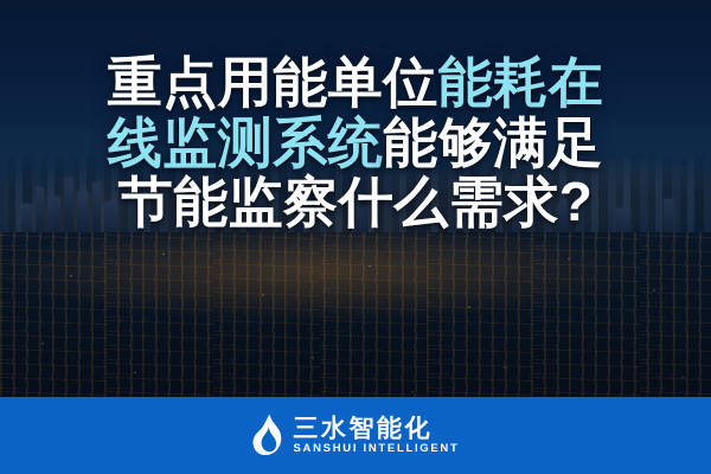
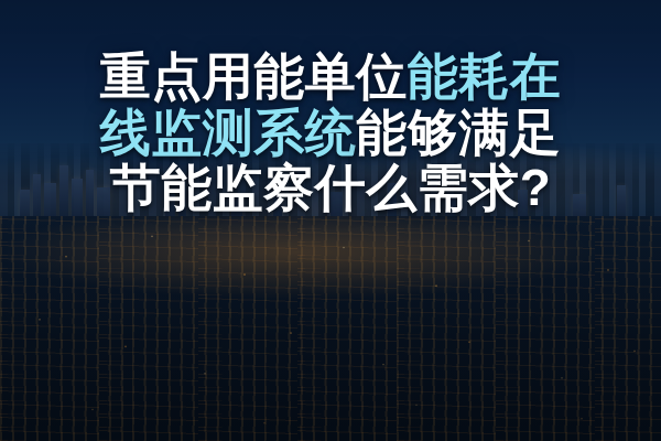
  重点用能单位能耗在
  线监测系统能够满足
  节能监察什么需求?
- 三水智能化
- SANSHUI INTELLIGENT
